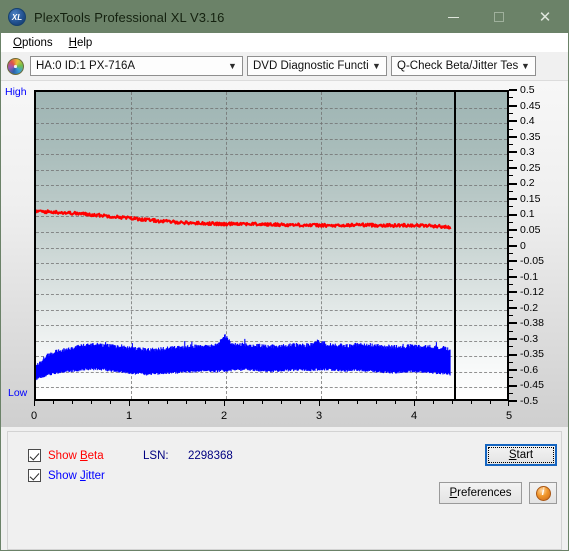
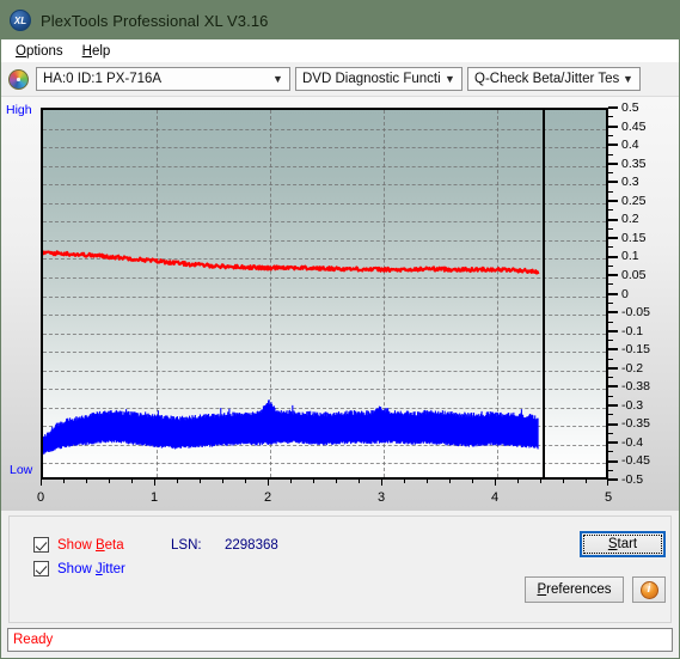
  XL
  PlexTools Professional XL V3.16
- ✕
  Options
  Help
  HA:0 ID:1 PX-716A
  ▼
  DVD Diagnostic Functi
  ▼
  Q-Check Beta/Jitter Tes
  ▼
  High
  Low
  0.5
  0.45
  0.4
  0.35
  0.3
  0.25
  0.2
  0.15
  0.1
  0.05
  0
  -0.05
  -0.1
- -0.12
+ -0.15
  -0.2
  -0.38
  -0.3
  -0.35
- -0.6
+ -0.4
  -0.45
  -0.5
  0
  1
  2
  3
  4
  5
  Show Beta
  Show Jitter
  LSN:
  2298368
  Start
  Preferences
  i
+ Ready
